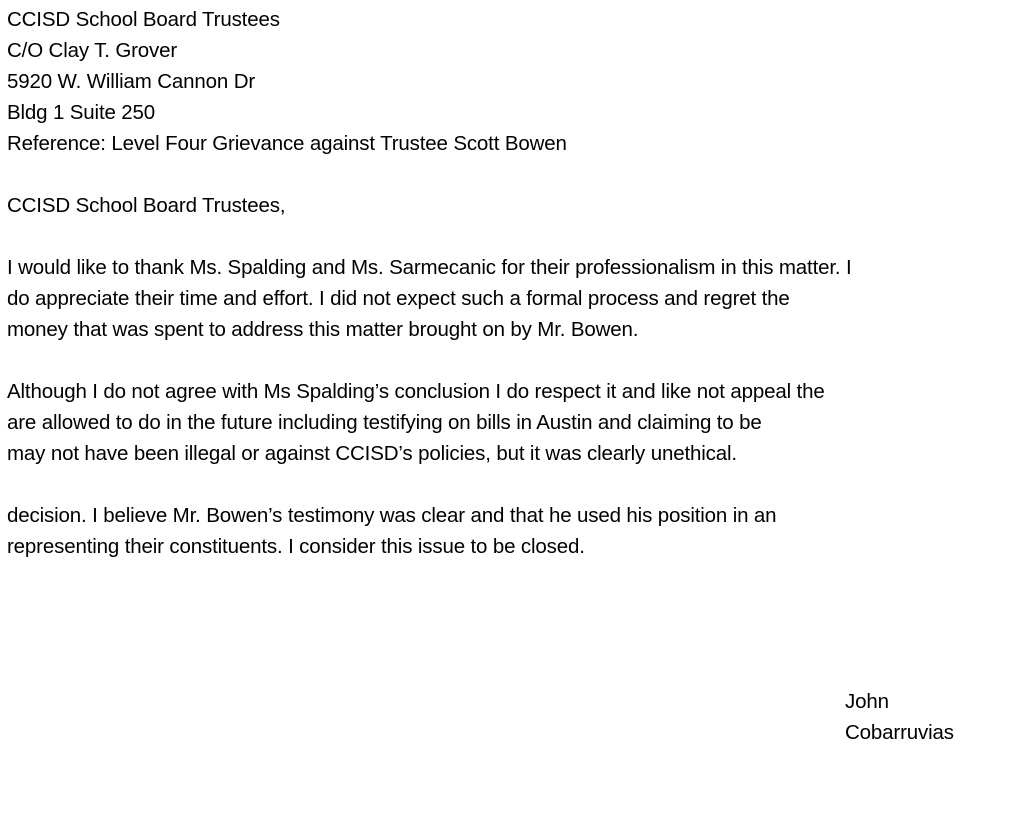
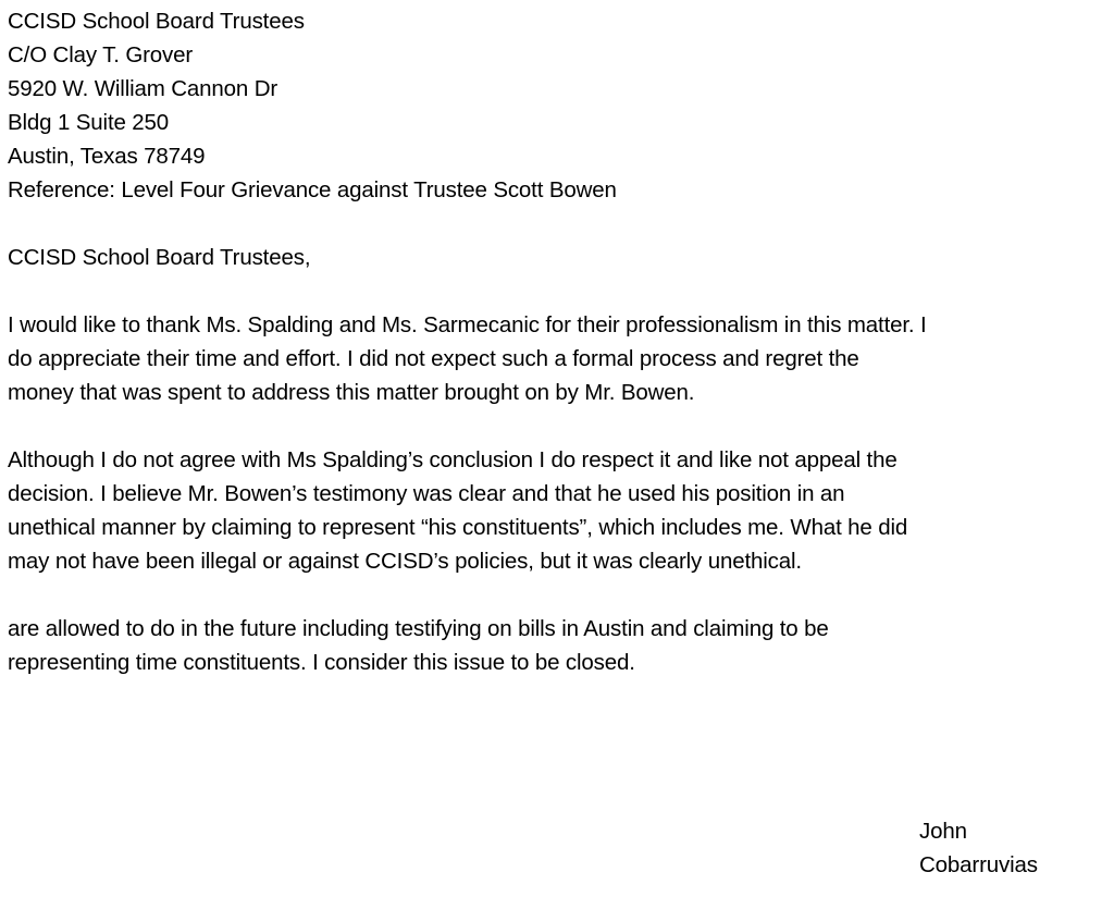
  CCISD School Board Trustees
  C/O Clay T. Grover
  5920 W. William Cannon Dr
  Bldg 1 Suite 250
+ Austin, Texas 78749
  Reference: Level Four Grievance against Trustee Scott Bowen
  CCISD School Board Trustees,
  I would like to thank Ms. Spalding and Ms. Sarmecanic for their professionalism in this matter. I
  do appreciate their time and effort. I did not expect such a formal process and regret the
  money that was spent to address this matter brought on by Mr. Bowen.
  Although I do not agree with Ms Spalding’s conclusion I do respect it and like not appeal the
- are allowed to do in the future including testifying on bills in Austin and claiming to be
+ decision. I believe Mr. Bowen’s testimony was clear and that he used his position in an
+ unethical manner by claiming to represent “his constituents”, which includes me. What he did
  may not have been illegal or against CCISD’s policies, but it was clearly unethical.
- decision. I believe Mr. Bowen’s testimony was clear and that he used his position in an
+ are allowed to do in the future including testifying on bills in Austin and claiming to be
- representing their constituents. I consider this issue to be closed.
+ representing time constituents. I consider this issue to be closed.
  John
  Cobarruvias
